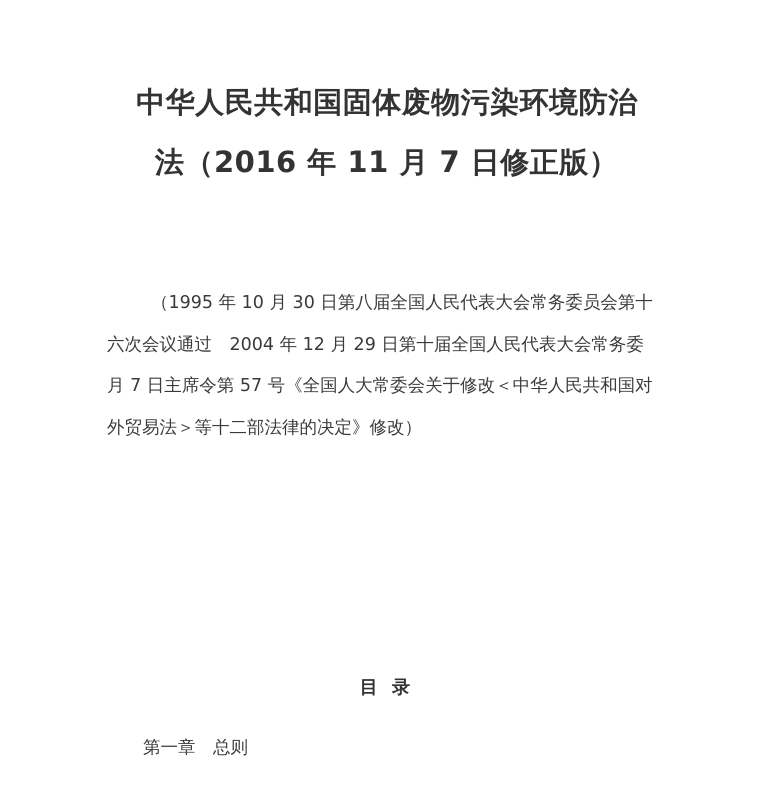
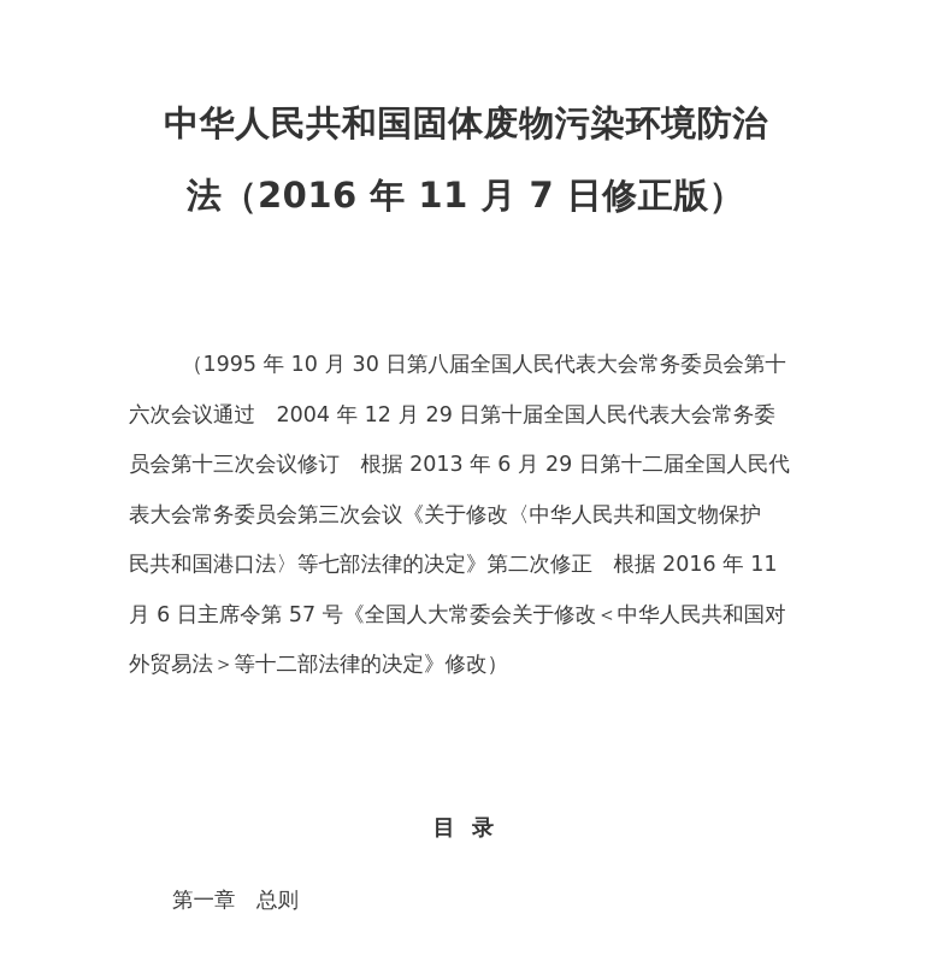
  中华人民共和国固体废物污染环境防治
  法（2016 年 11 月 7 日修正版）
  （1995 年 10 月 30 日第八届全国人民代表大会常务委员会第十
  六次会议通过 2004 年 12 月 29 日第十届全国人民代表大会常务委
+ 员会第十三次会议修订 根据 2013 年 6 月 29 日第十二届全国人民代
+ 表大会常务委员会第三次会议《关于修改〈中华人民共和国文物保护
+ 民共和国港口法〉等七部法律的决定》第二次修正 根据 2016 年 11
- 月 7 日主席令第 57 号《全国人大常委会关于修改＜中华人民共和国对
+ 月 6 日主席令第 57 号《全国人大常委会关于修改＜中华人民共和国对
  外贸易法＞等十二部法律的决定》修改）
  目 录
  第一章 总则
